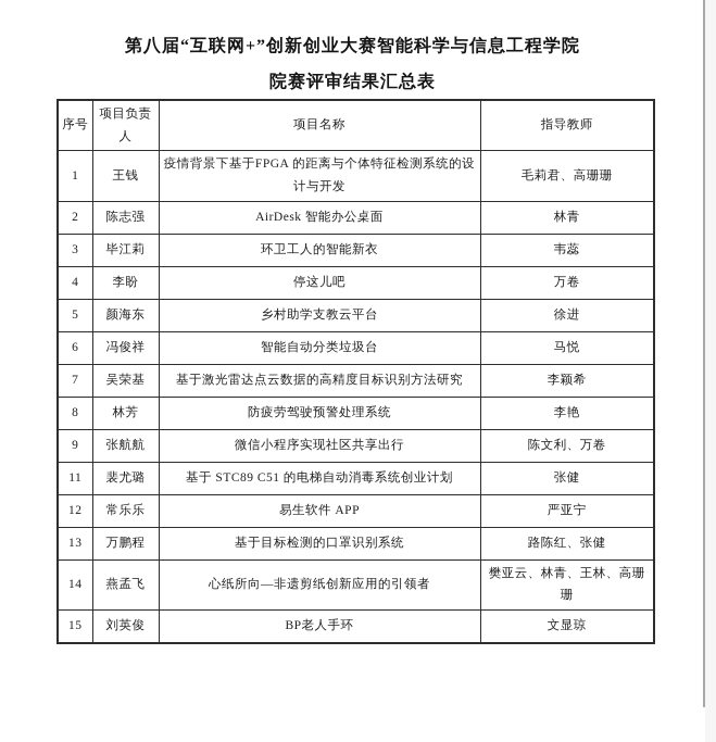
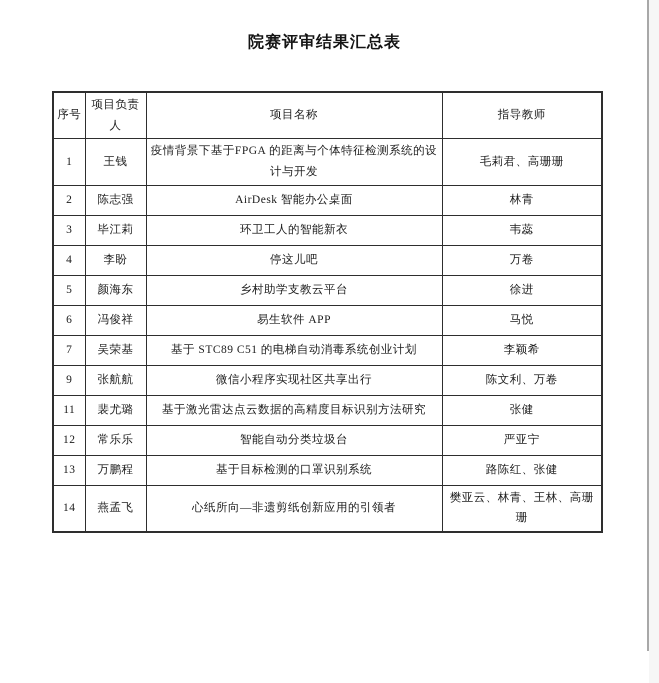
- 第八届“互联网+”创新创业大赛智能科学与信息工程学院
  院赛评审结果汇总表
  序号	项目负责人	项目名称	指导教师
  1	王钱	疫情背景下基于FPGA 的距离与个体特征检测系统的设计与开发	毛莉君、高珊珊
  2	陈志强	AirDesk 智能办公桌面	林青
  3	毕江莉	环卫工人的智能新衣	韦蕊
  4	李盼	停这儿吧	万卷
  5	颜海东	乡村助学支教云平台	徐进
- 6	冯俊祥	智能自动分类垃圾台	马悦
+ 6	冯俊祥	易生软件 APP	马悦
- 7	吴荣基	基于激光雷达点云数据的高精度目标识别方法研究	李颖希
+ 7	吴荣基	基于 STC89 C51 的电梯自动消毒系统创业计划	李颖希
- 8	林芳	防疲劳驾驶预警处理系统	李艳
  9	张航航	微信小程序实现社区共享出行	陈文利、万卷
- 11	裴尤璐	基于 STC89 C51 的电梯自动消毒系统创业计划	张健
+ 11	裴尤璐	基于激光雷达点云数据的高精度目标识别方法研究	张健
- 12	常乐乐	易生软件 APP	严亚宁
+ 12	常乐乐	智能自动分类垃圾台	严亚宁
  13	万鹏程	基于目标检测的口罩识别系统	路陈红、张健
  14	燕孟飞	心纸所向—非遗剪纸创新应用的引领者	樊亚云、林青、王林、高珊珊
- 15	刘英俊	BP老人手环	文显琼
